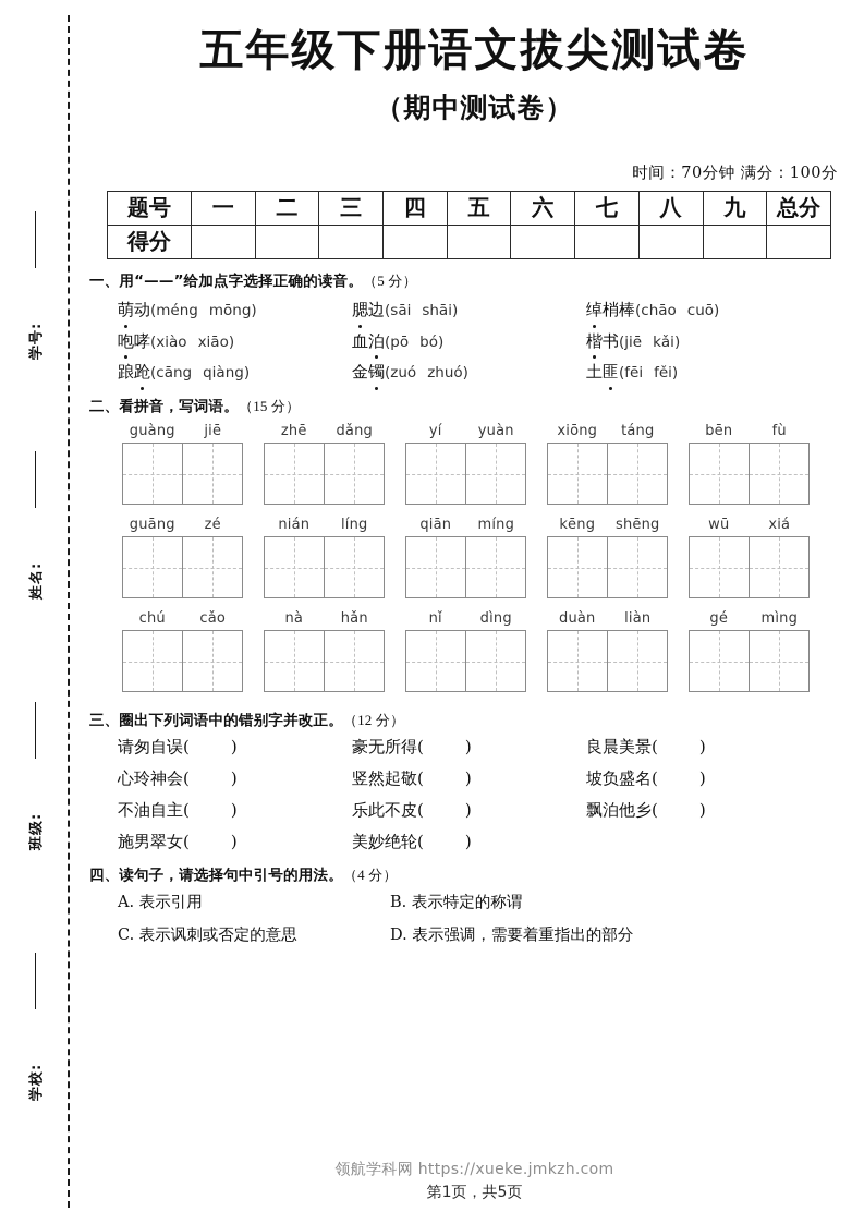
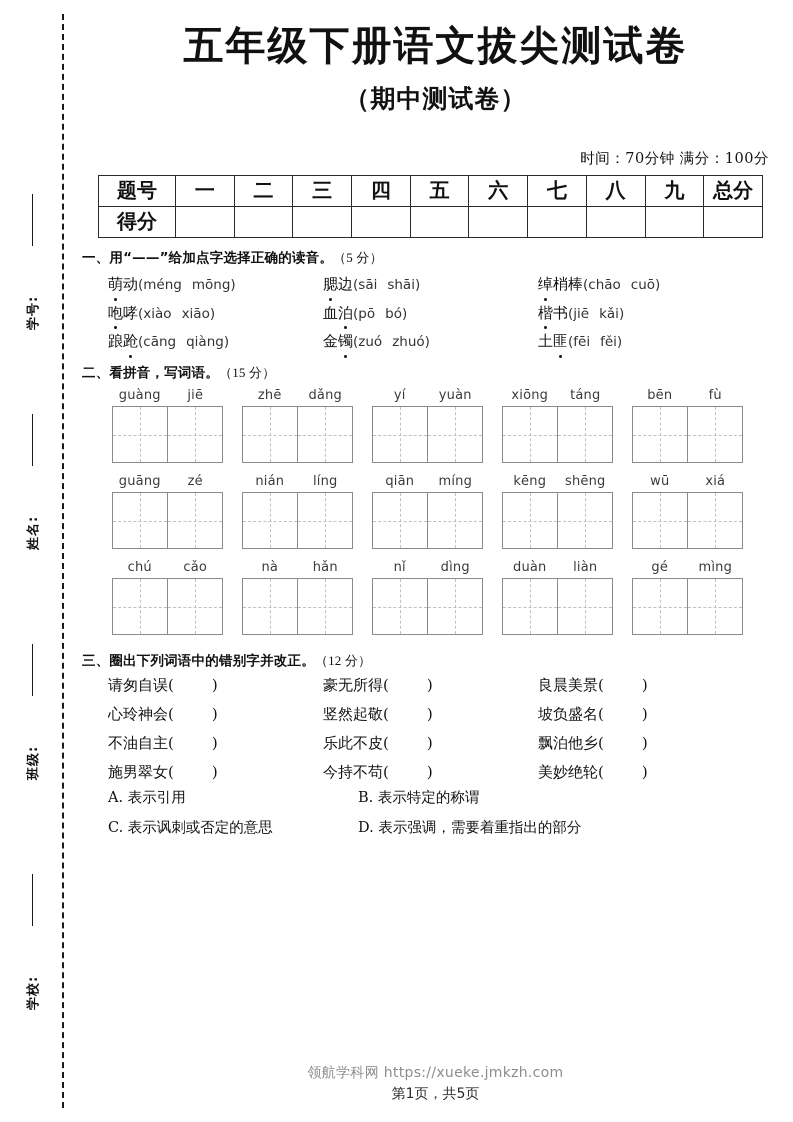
  五年级下册语文拔尖测试卷
  （期中测试卷）
  时间：70分钟 满分：100分
  题号	一	二	三	四	五	六	七	八	九	总分
  得分
  一、用“——”给加点字选择正确的读音。（5 分）
  萌动(méng mōng)
  腮边(sāi shāi)
  绰梢棒(chāo cuō)
  咆哮(xiào xiāo)
  血泊(pō bó)
  楷书(jiē kǎi)
  踉跄(cāng qiàng)
  金镯(zuó zhuó)
  土匪(fēi fěi)
  二、看拼音，写词语。（15 分）
  guàng
  jiē
  zhē
  dǎng
  yí
  yuàn
  xiōng
  táng
  bēn
  fù
  guāng
  zé
  nián
  líng
  qiān
  míng
  kēng
  shēng
  wū
  xiá
  chú
  cǎo
  nà
  hǎn
  nǐ
  dìng
  duàn
  liàn
  gé
  mìng
  三、圈出下列词语中的错别字并改正。（12 分）
  请匆自误( )
  豪无所得( )
  良晨美景( )
  心玲神会( )
  竖然起敬( )
  坡负盛名( )
  不油自主( )
  乐此不皮( )
  飘泊他乡( )
  施男翠女( )
+ 今持不苟( )
  美妙绝轮( )
- 四、读句子，请选择句中引号的用法。（4 分）
  A. 表示引用
  B. 表示特定的称谓
  C. 表示讽刺或否定的意思
  D. 表示强调，需要着重指出的部分
  领航学科网 https://xueke.jmkzh.com
  第1页，共5页
